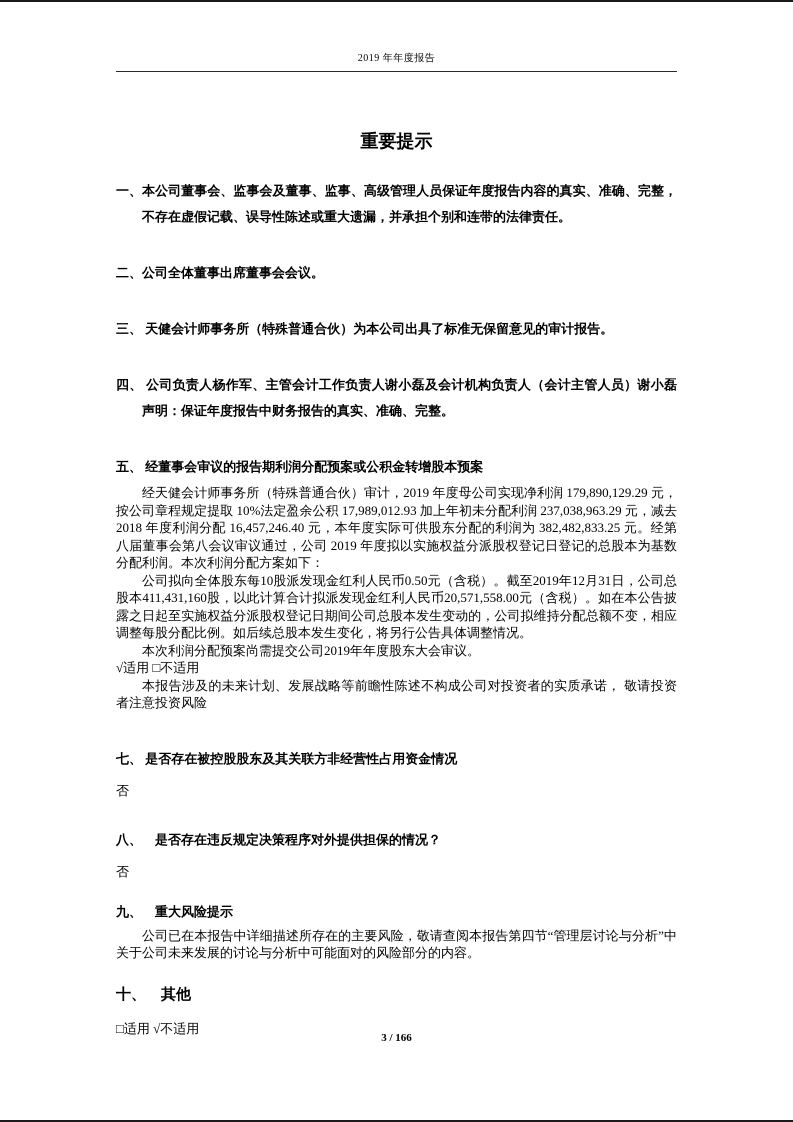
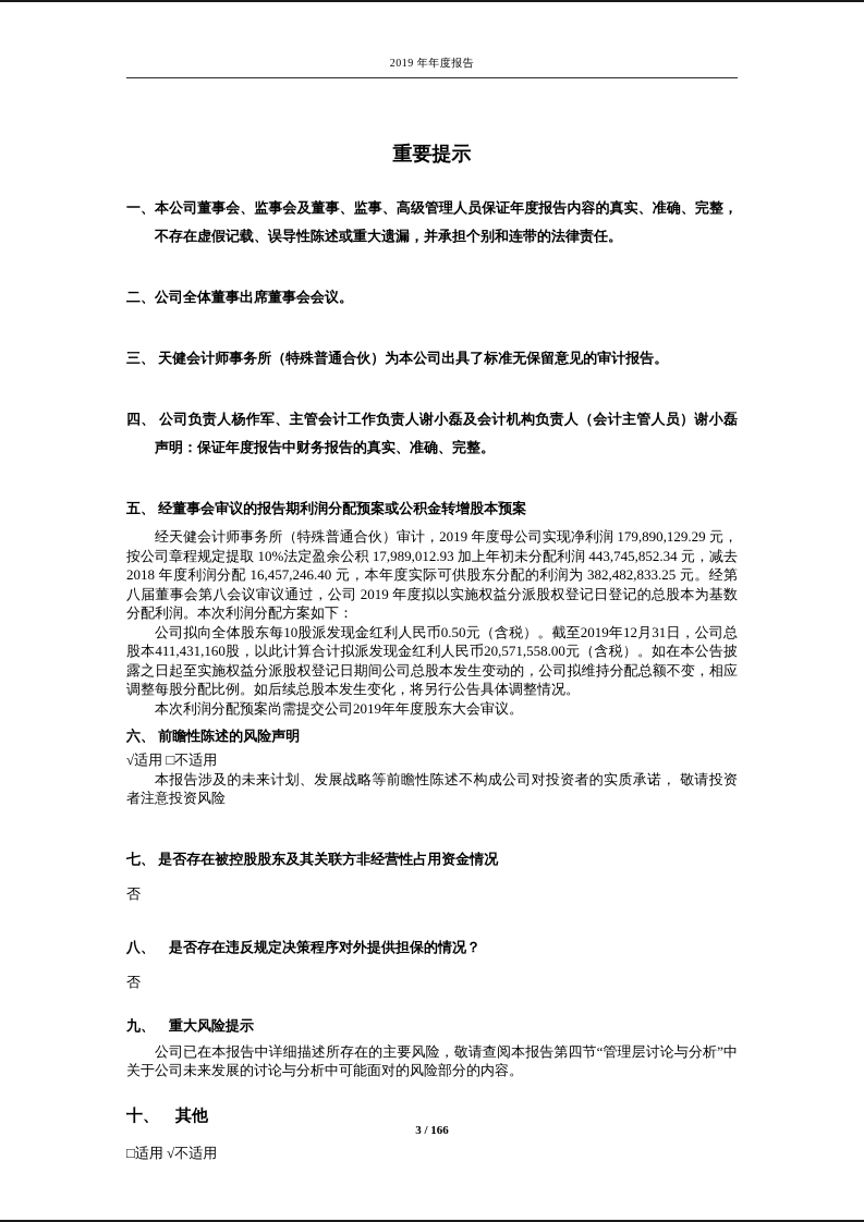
  2019 年年度报告
  重要提示
  一、本公司董事会、监事会及董事、监事、高级管理人员保证年度报告内容的真实、准确、完整，不存在虚假记载、误导性陈述或重大遗漏，并承担个别和连带的法律责任。
  二、公司全体董事出席董事会会议。
  三、 天健会计师事务所（特殊普通合伙）为本公司出具了标准无保留意见的审计报告。
  四、 公司负责人杨作军、主管会计工作负责人谢小磊及会计机构负责人（会计主管人员）谢小磊声明：保证年度报告中财务报告的真实、准确、完整。
  五、 经董事会审议的报告期利润分配预案或公积金转增股本预案
- 经天健会计师事务所（特殊普通合伙）审计，2019 年度母公司实现净利润 179,890,129.29 元，按公司章程规定提取 10%法定盈余公积 17,989,012.93 加上年初未分配利润 237,038,963.29 元，减去 2018 年度利润分配 16,457,246.40 元，本年度实际可供股东分配的利润为 382,482,833.25 元。经第八届董事会第八会议审议通过，公司 2019 年度拟以实施权益分派股权登记日登记的总股本为基数分配利润。本次利润分配方案如下：
+ 经天健会计师事务所（特殊普通合伙）审计，2019 年度母公司实现净利润 179,890,129.29 元，按公司章程规定提取 10%法定盈余公积 17,989,012.93 加上年初未分配利润 443,745,852.34 元，减去 2018 年度利润分配 16,457,246.40 元，本年度实际可供股东分配的利润为 382,482,833.25 元。经第八届董事会第八会议审议通过，公司 2019 年度拟以实施权益分派股权登记日登记的总股本为基数分配利润。本次利润分配方案如下：
  公司拟向全体股东每10股派发现金红利人民币0.50元（含税）。截至2019年12月31日，公司总股本411,431,160股，以此计算合计拟派发现金红利人民币20,571,558.00元（含税）。如在本公告披露之日起至实施权益分派股权登记日期间公司总股本发生变动的，公司拟维持分配总额不变，相应调整每股分配比例。如后续总股本发生变化，将另行公告具体调整情况。
  本次利润分配预案尚需提交公司2019年年度股东大会审议。
+ 六、 前瞻性陈述的风险声明
  √适用 □不适用
  本报告涉及的未来计划、发展战略等前瞻性陈述不构成公司对投资者的实质承诺， 敬请投资者注意投资风险
  七、 是否存在被控股股东及其关联方非经营性占用资金情况
  否
  八、 是否存在违反规定决策程序对外提供担保的情况？
  否
  九、 重大风险提示
  公司已在本报告中详细描述所存在的主要风险，敬请查阅本报告第四节“管理层讨论与分析”中关于公司未来发展的讨论与分析中可能面对的风险部分的内容。
  十、 其他
  □适用 √不适用
  3 / 166
